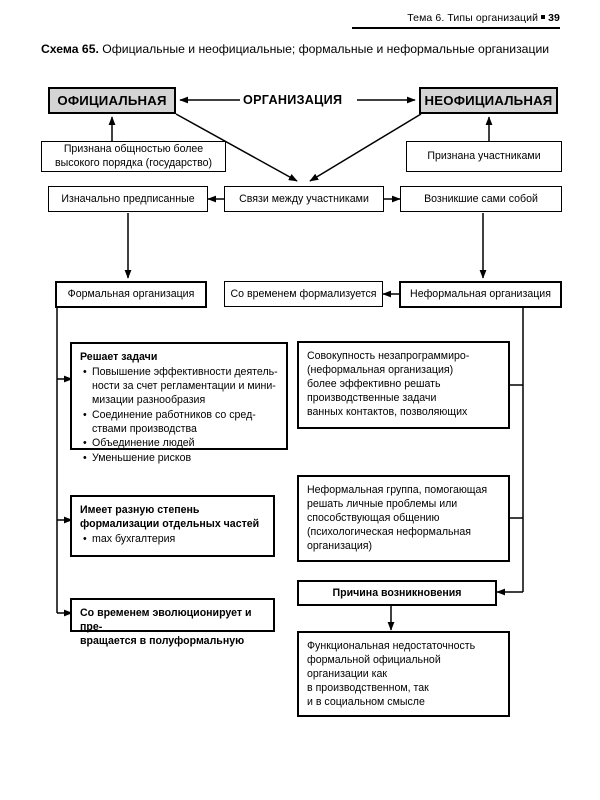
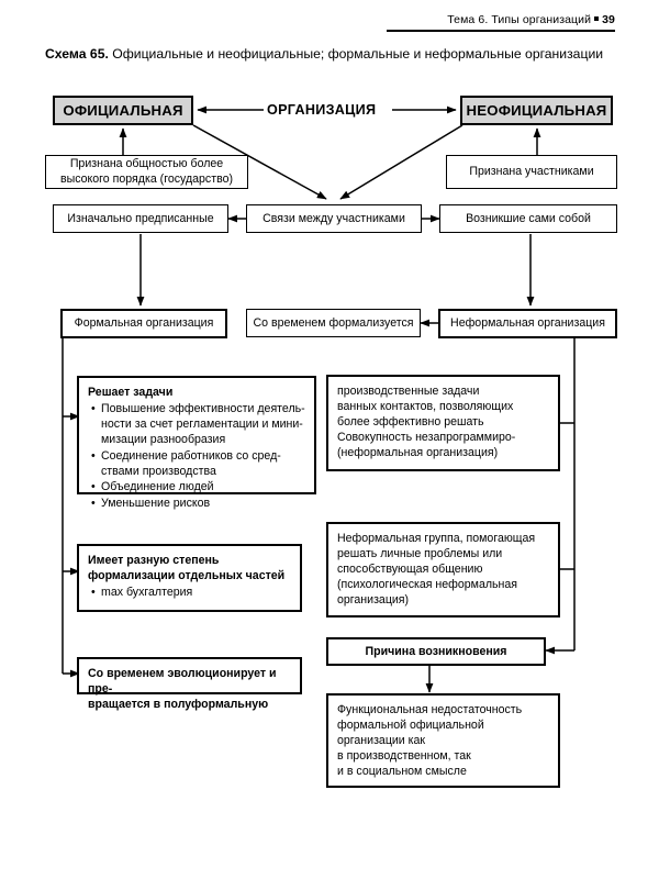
  Тема 6. Типы организаций 39
  Схема 65. Официальные и неофициальные; формальные и неформальные организации
  ОФИЦИАЛЬНАЯ
  ОРГАНИЗАЦИЯ
  НЕОФИЦИАЛЬНАЯ
  Признана общностью более
  высокого порядка (государство)
  Признана участниками
  Изначально предписанные
  Связи между участниками
  Возникшие сами собой
  Формальная организация
  Со временем формализуется
  Неформальная организация
  Решает задачи
  Повышение эффективности деятель-
  ности за счет регламентации и мини-
  мизации разнообразия
  Соединение работников со сред-
  ствами производства
  Объединение людей
  Уменьшение рисков
- Совокупность незапрограммиро-
+ производственные задачи
- (неформальная организация)
+ ванных контактов, позволяющих
  более эффективно решать
- производственные задачи
+ Совокупность незапрограммиро-
- ванных контактов, позволяющих
+ (неформальная организация)
  Имеет разную степень
  формализации отдельных частей
  max бухгалтерия
  Неформальная группа, помогающая
  решать личные проблемы или
  способствующая общению
  (психологическая неформальная
  организация)
  Со временем эволюционирует и пре-
  вращается в полуформальную
  Причина возникновения
  Функциональная недостаточность
  формальной официальной
  организации как
  в производственном, так
  и в социальном смысле
